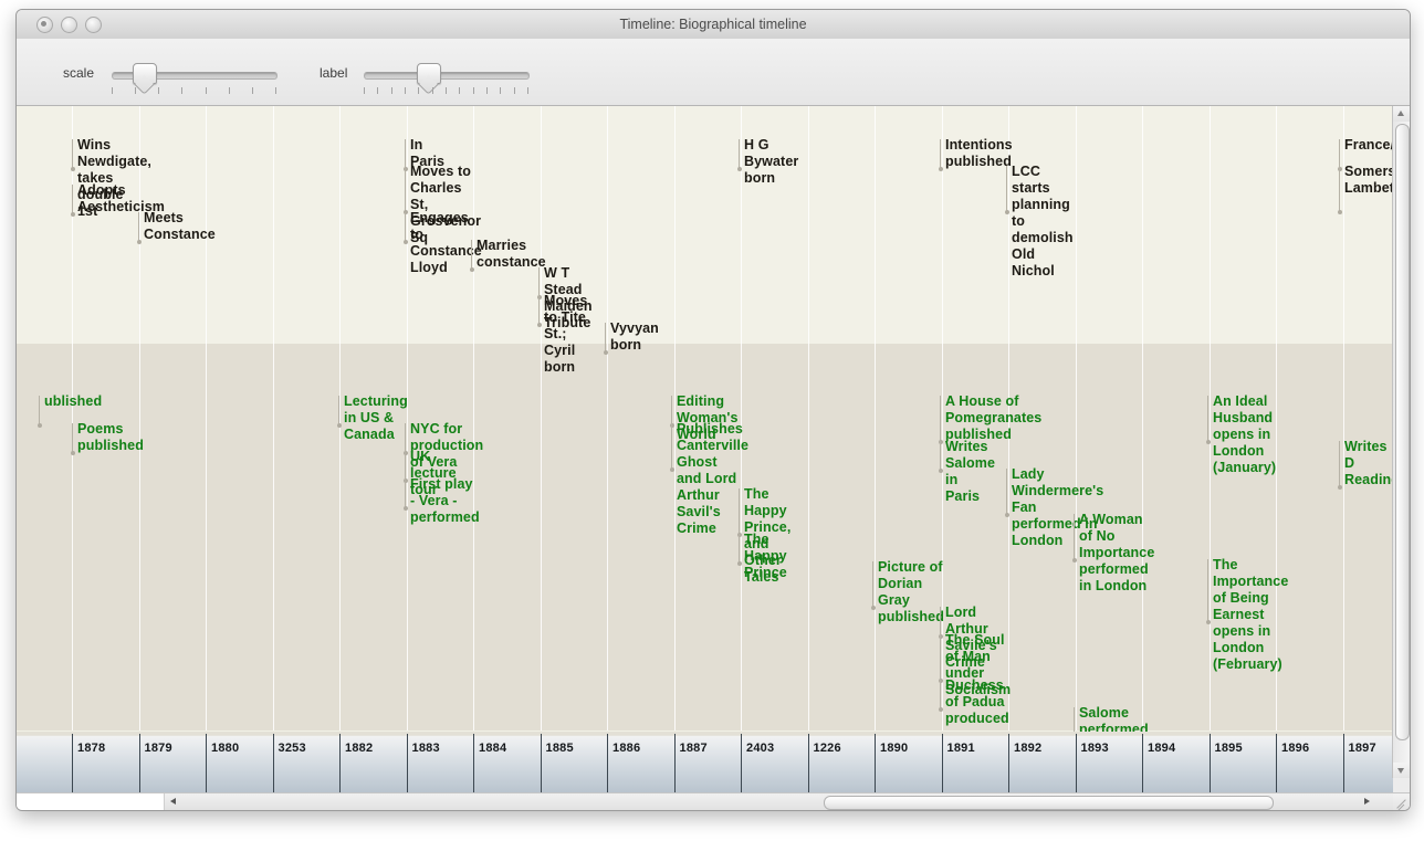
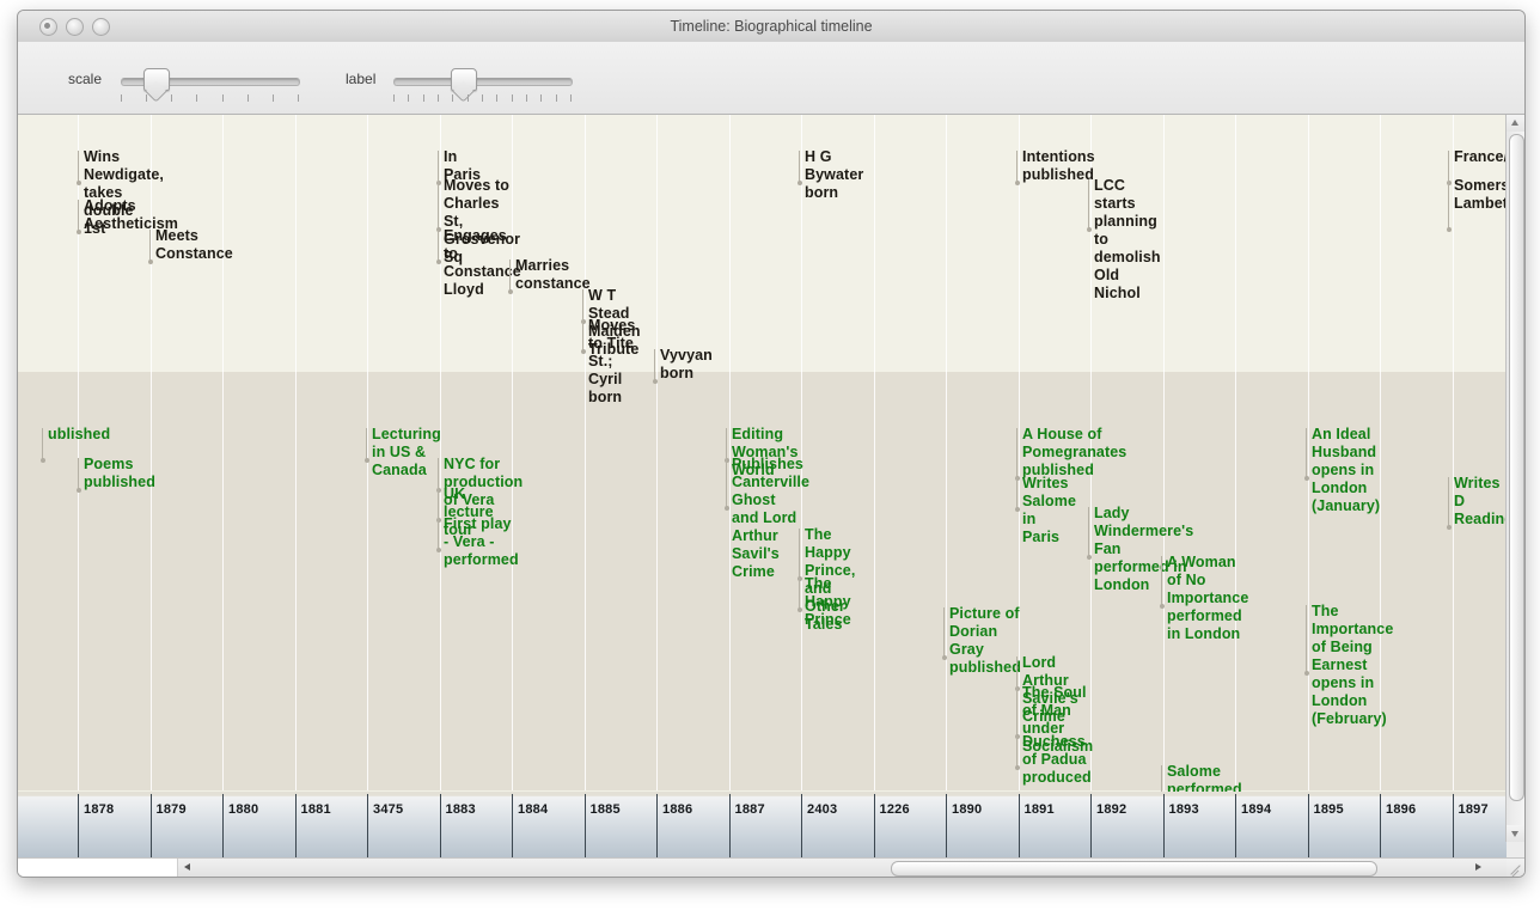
  Timeline: Biographical timeline
  scale
  label
  Wins Newdigate, takes double
  1st
  Adopts Aestheticism
  Meets Constance
  In Paris
  Moves to Charles St,
  Grosvenor Sq
  Engages to Constane Lloyd
  Marries constance
  W T Stead Maiden Tribute
  Moves to Tite St.; Cyril born
  Vyvyan born
  H G Bywater born
  Intentions published
  LCC starts planning to
  demolish Old Nichol
  France
  Somer
  Lambe
  ublished
  Poems published
  Lecturing in US & Canada
  NYC for production of Vera
  UK lecture tour
  First play - Vera - performed
  Editing Woman's World
  Publishes Canterville Ghost
  and Lord Arthur Savil's Crime
  The Happy Prince, and Other
  Tales
  The Happy Prince
  A House of Pomegranates
  published
  Writes Salome in Paris
  Lady Windermere's Fan
  performed in London
  A Woman of No Importance
  performed in London
  Picture of Dorian Gray
  publishe
  Lord Arthur Savile's Crime
  The Soul of Man under
  Socialism
  Duchess of Padua produced
  An Ideal Husband opens in
  London (January)
  Writes D
  Readin
  The Importance of Being
  Earnest opens in London
  (February)
  1878
  1879
  1880
- 3253
+ 1881
- 1882
+ 3475
  1883
  1884
  1885
  1886
  1887
  2403
  1226
  1890
  1891
  1892
  1893
  1894
  1895
  1896
  1897
